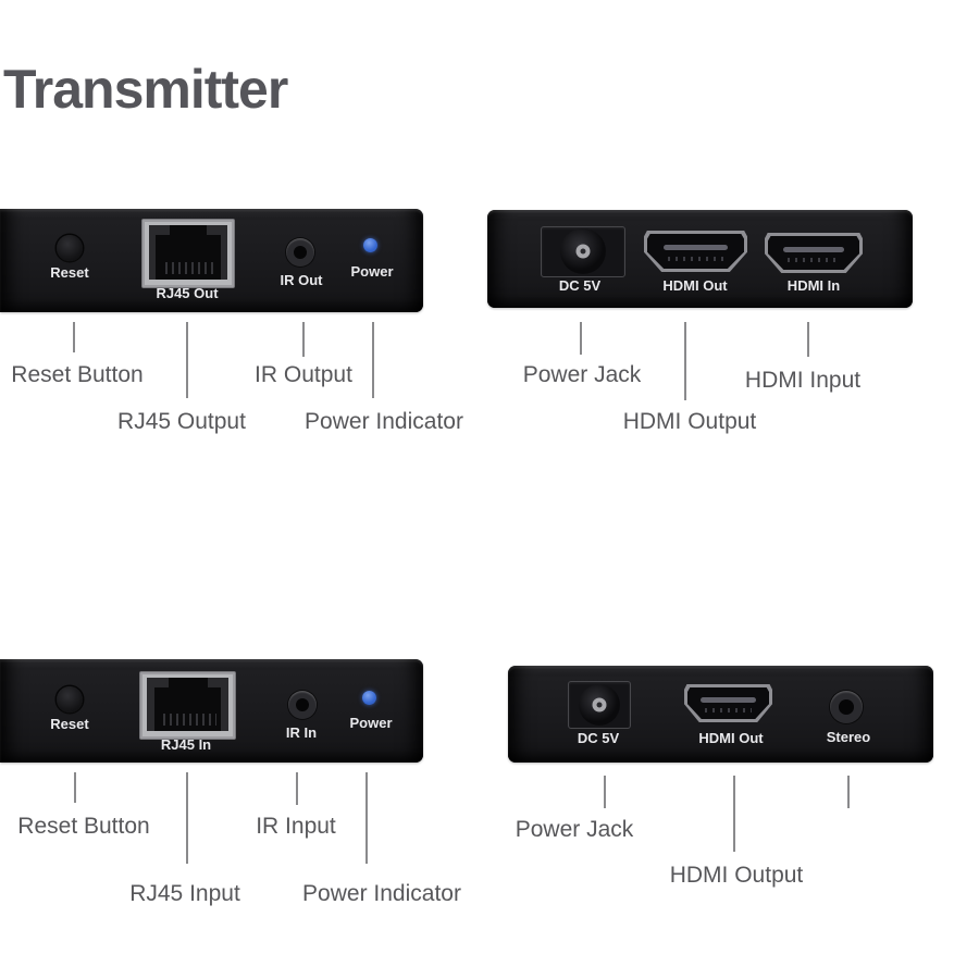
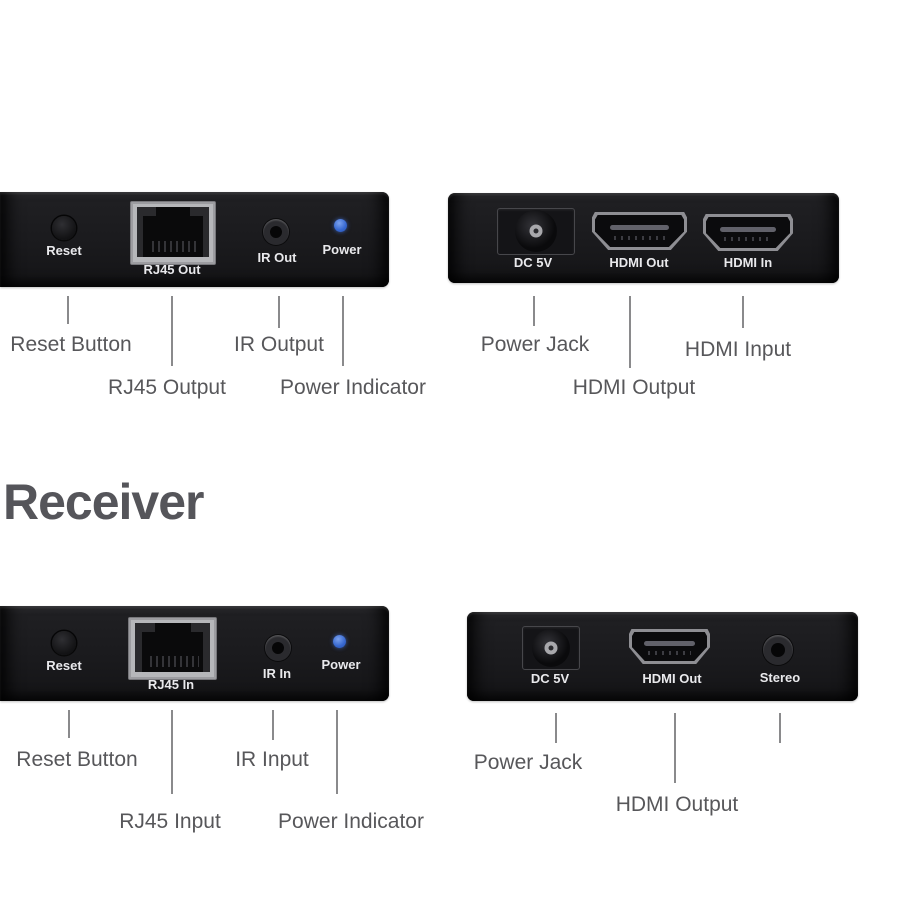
- Transmitter
  Reset
  RJ45 Out
  IR Out
  Power
  DC 5V
  HDMI Out
  HDMI In
  Reset Button
  RJ45 Output
  IR Output
  Power Indicator
  Power Jack
  HDMI Output
  HDMI Input
+ Receiver
  Reset
  RJ45 In
  IR In
  Power
  DC 5V
  HDMI Out
  Stereo
  Reset Button
  RJ45 Input
  IR Input
  Power Indicator
  Power Jack
  HDMI Output
